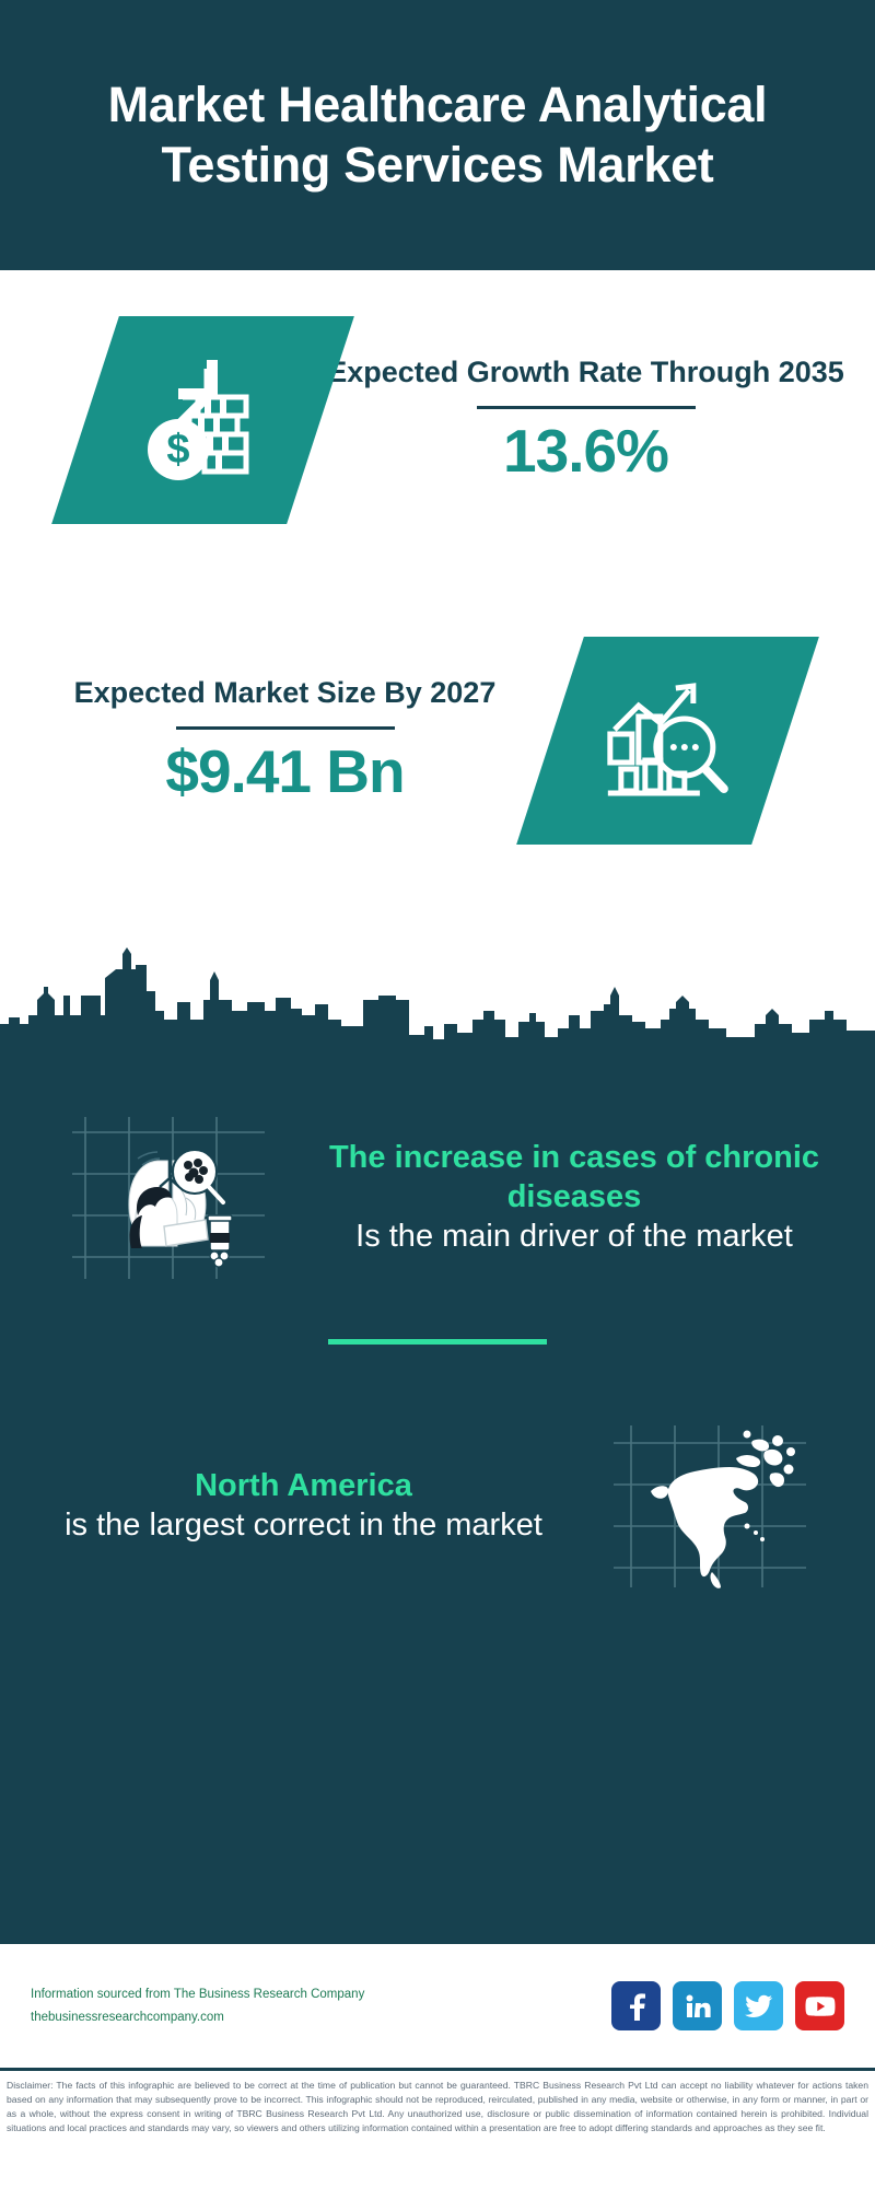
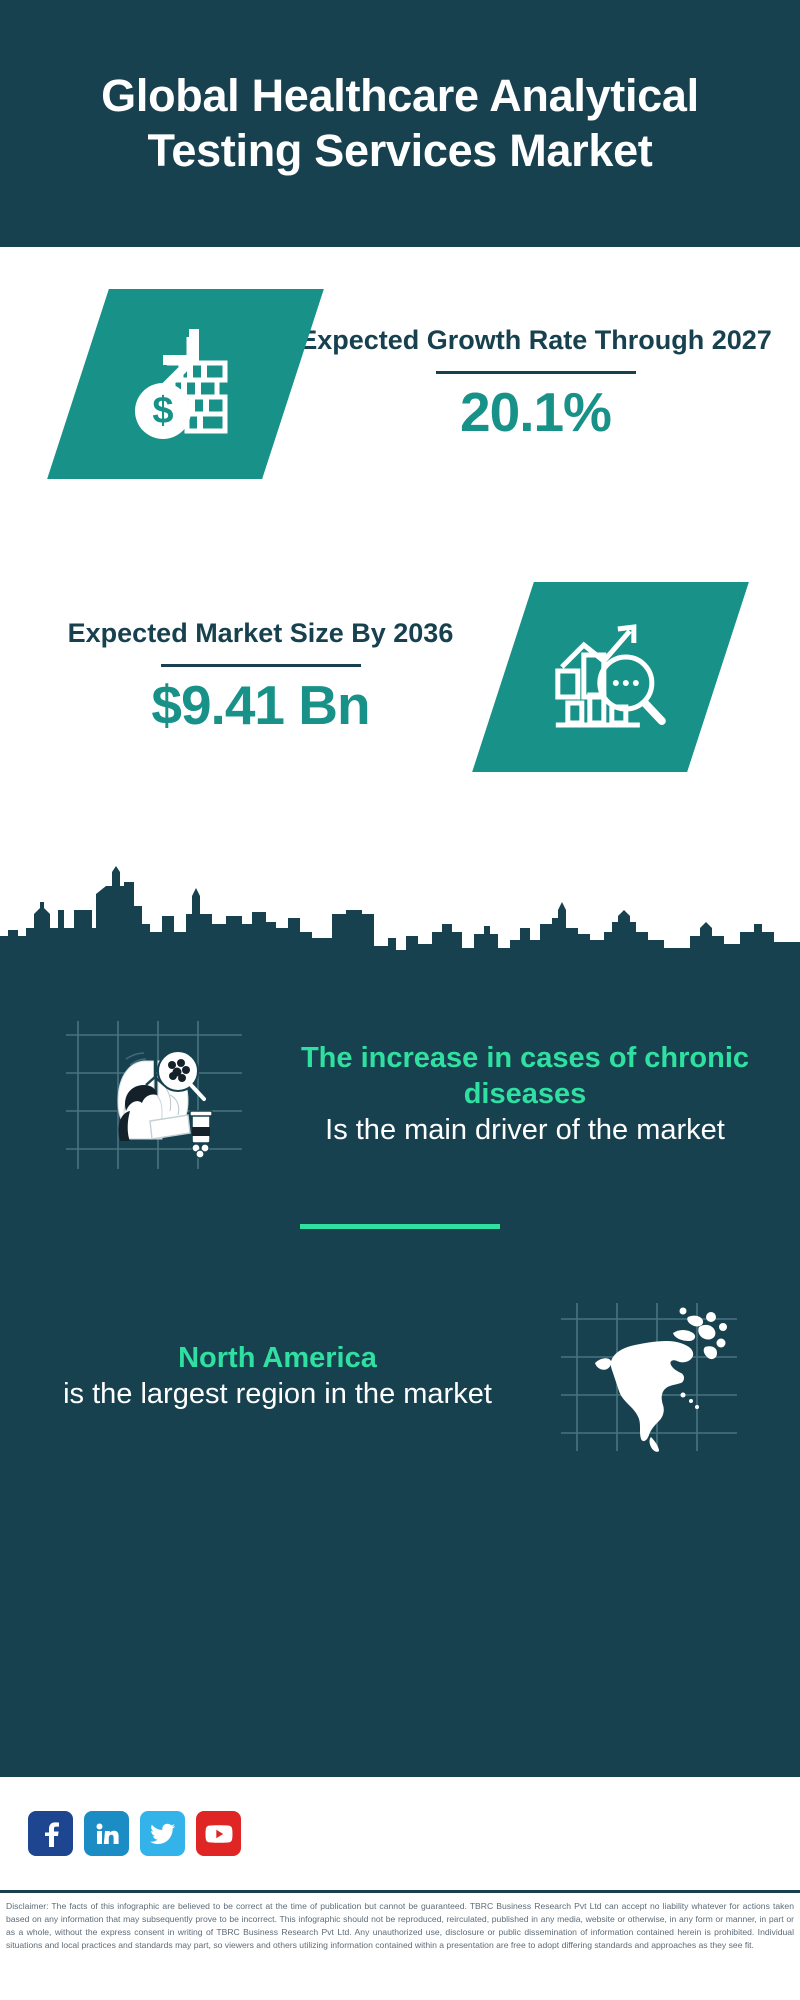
- Market Healthcare Analytical Testing Services Market
+ Global Healthcare Analytical Testing Services Market
- Expected Growth Rate Through 2035
+ Expected Growth Rate Through 2027
- 13.6%
+ 20.1%
- Expected Market Size By 2027
+ Expected Market Size By 2036
  $9.41 Bn
  The increase in cases of chronic diseases
  Is the main driver of the market
  North America
- is the largest correct in the market
+ is the largest region in the market
- Information sourced from The Business Research Company
- thebusinessresearchcompany.com
- Disclaimer: The facts of this infographic are believed to be correct at the time of publication but cannot be guaranteed. TBRC Business Research Pvt Ltd can accept no liability whatever for actions taken based on any information that may subsequently prove to be incorrect. This infographic should not be reproduced, reirculated, published in any media, website or otherwise, in any form or manner, in part or as a whole, without the express consent in writing of TBRC Business Research Pvt Ltd. Any unauthorized use, disclosure or public dissemination of information contained herein is prohibited. Individual situations and local practices and standards may vary, so viewers and others utilizing information contained within a presentation are free to adopt differing standards and approaches as they see fit.
+ Disclaimer: The facts of this infographic are believed to be correct at the time of publication but cannot be guaranteed. TBRC Business Research Pvt Ltd can accept no liability whatever for actions taken based on any information that may subsequently prove to be incorrect. This infographic should not be reproduced, reirculated, published in any media, website or otherwise, in any form or manner, in part or as a whole, without the express consent in writing of TBRC Business Research Pvt Ltd. Any unauthorized use, disclosure or public dissemination of information contained herein is prohibited. Individual situations and local practices and standards may part, so viewers and others utilizing information contained within a presentation are free to adopt differing standards and approaches as they see fit.
